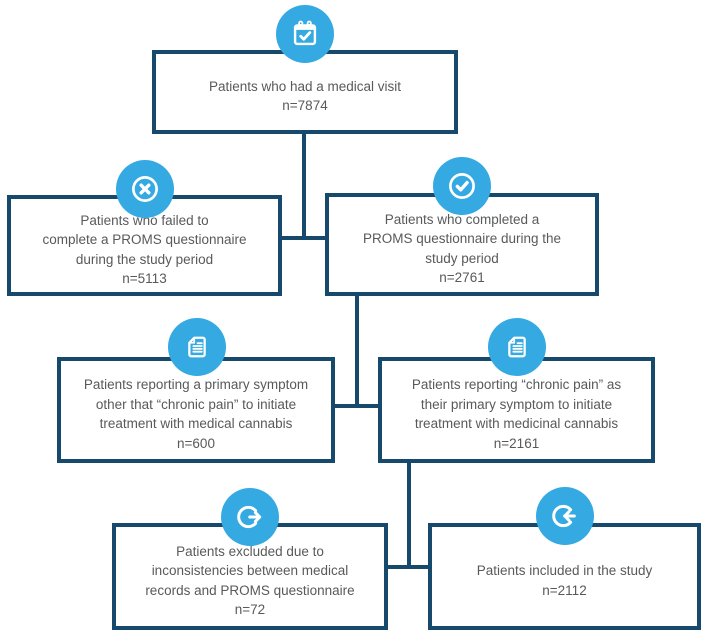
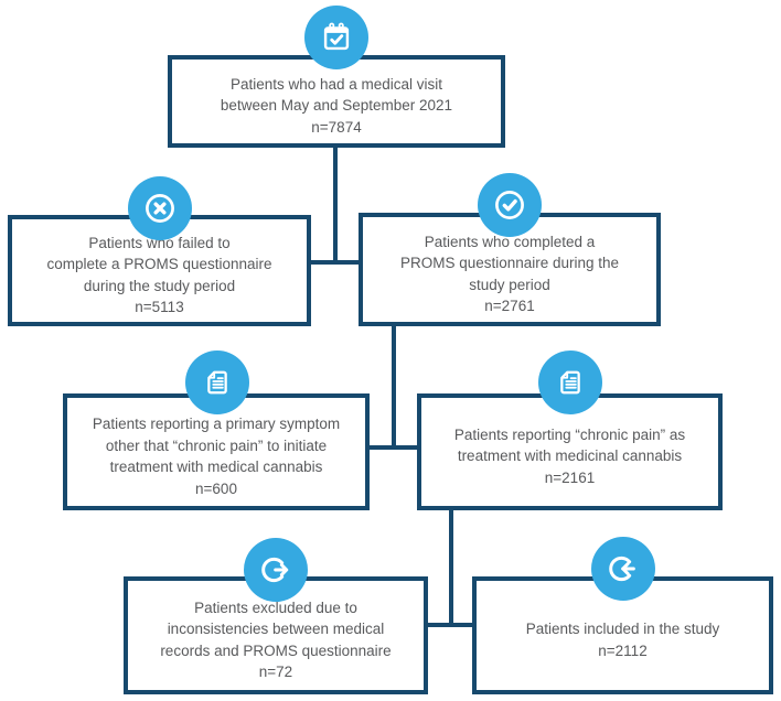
  Patients who had a medical visit
+ between May and September 2021
  n=7874
  Patients who failed to
  complete a PROMS questionnaire
  during the study period
  n=5113
  Patients who completed a
  PROMS questionnaire during the
  study period
  n=2761
  Patients reporting a primary symptom
  other that “chronic pain” to initiate
  treatment with medical cannabis
  n=600
  Patients reporting “chronic pain” as
- their primary symptom to initiate
  treatment with medicinal cannabis
  n=2161
  Patients excluded due to
  inconsistencies between medical
  records and PROMS questionnaire
  n=72
  Patients included in the study
  n=2112
